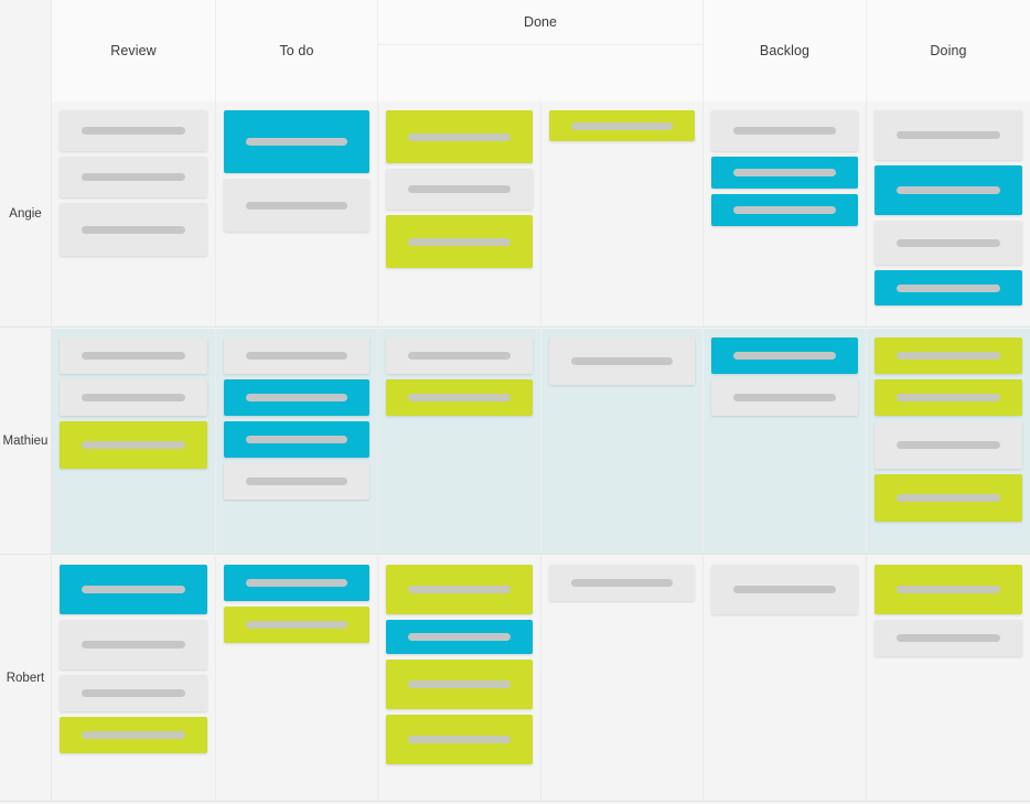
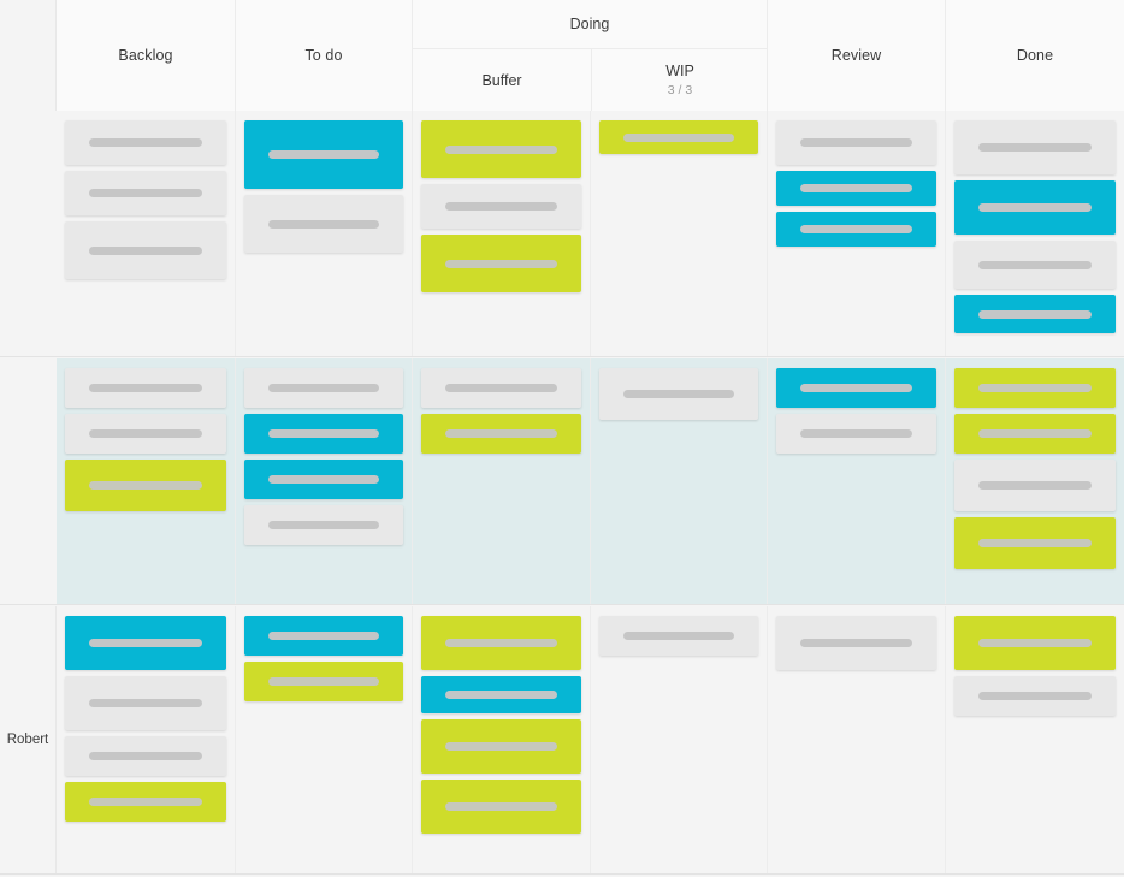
- Review
+ Backlog
  To do
- Done
+ Doing
+ Buffer
+ WIP
+ 3 / 3
- Backlog
+ Review
- Doing
+ Done
- Angie
- Mathieu
  Robert
